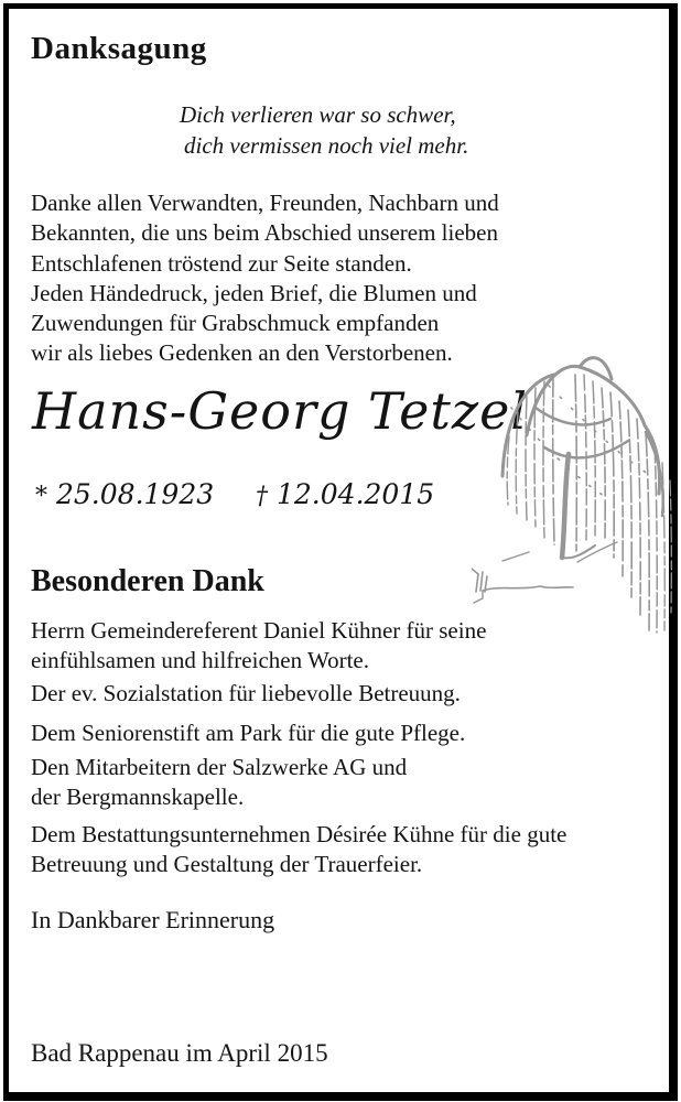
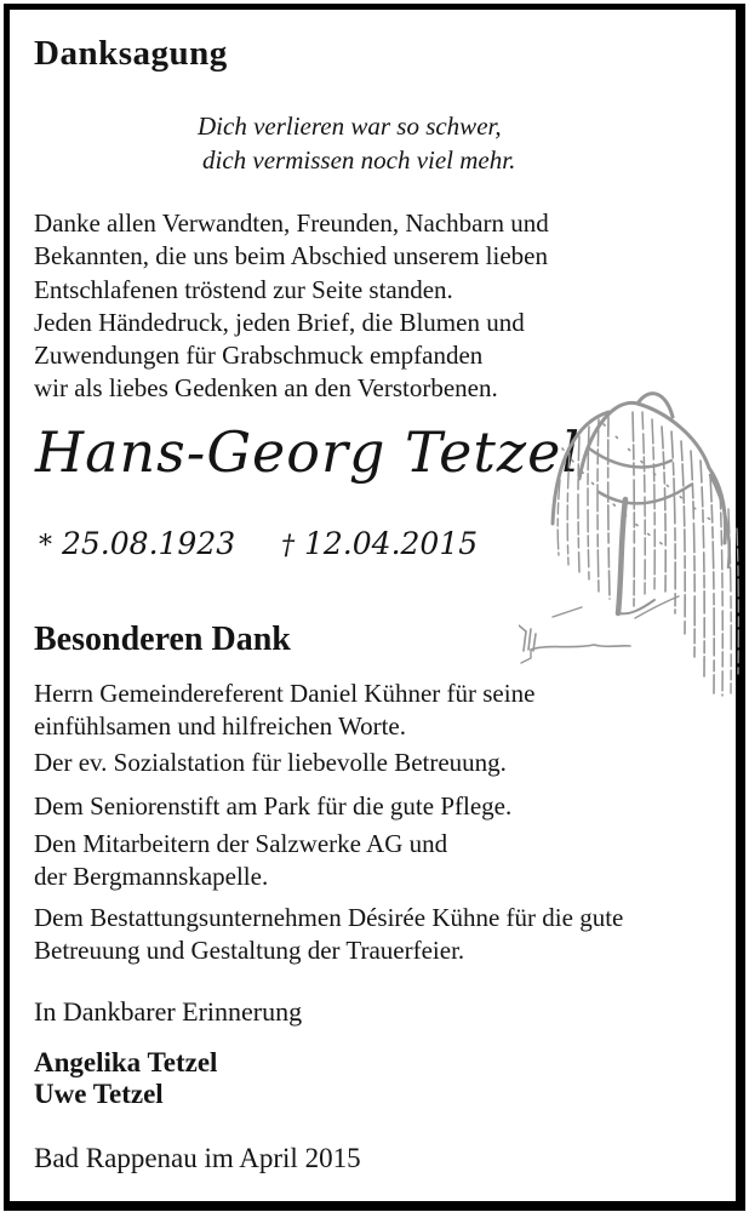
  Danksagung
  Dich verlieren war so schwer,
  dich vermissen noch viel mehr.
  Danke allen Verwandten, Freunden, Nachbarn und
  Bekannten, die uns beim Abschied unserem lieben
  Entschlafenen tröstend zur Seite standen.
  Jeden Händedruck, jeden Brief, die Blumen und
  Zuwendungen für Grabschmuck empfanden
  wir als liebes Gedenken an den Verstorbenen.
  Hans-Georg Tetzel
  * 25.08.1923
  † 12.04.2015
  Besonderen Dank
  Herrn Gemeindereferent Daniel Kühner für seine
  einfühlsamen und hilfreichen Worte.
  Der ev. Sozialstation für liebevolle Betreuung.
  Dem Seniorenstift am Park für die gute Pflege.
  Den Mitarbeitern der Salzwerke AG und
  der Bergmannskapelle.
  Dem Bestattungsunternehmen Désirée Kühne für die gute
  Betreuung und Gestaltung der Trauerfeier.
  In Dankbarer Erinnerung
+ Angelika Tetzel
+ Uwe Tetzel
  Bad Rappenau im April 2015
